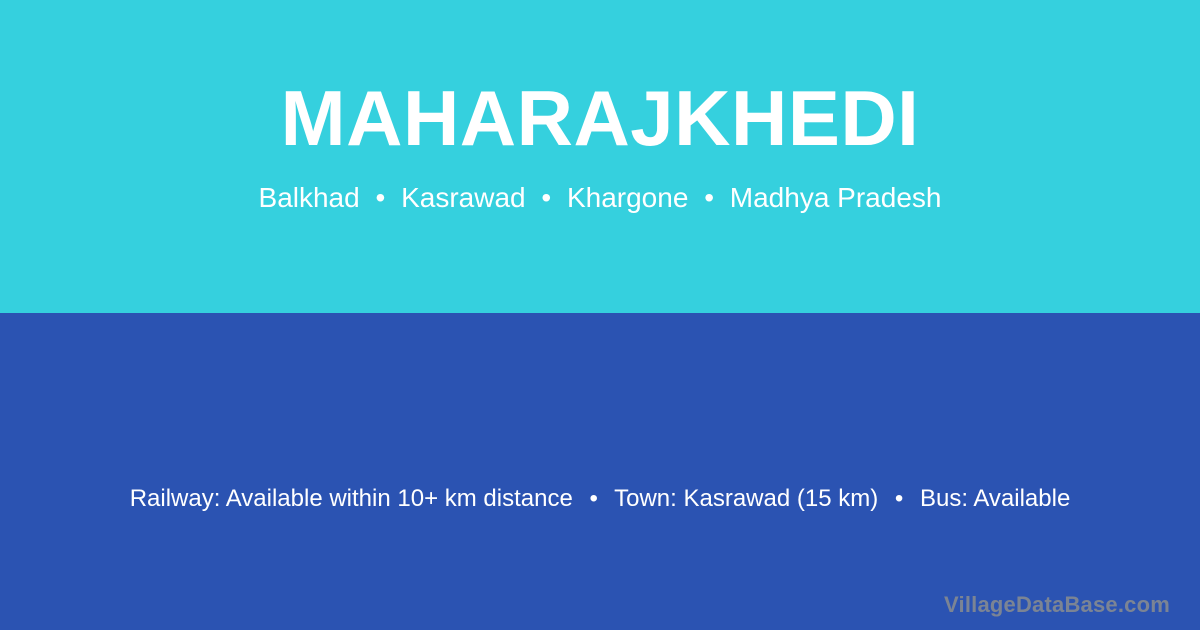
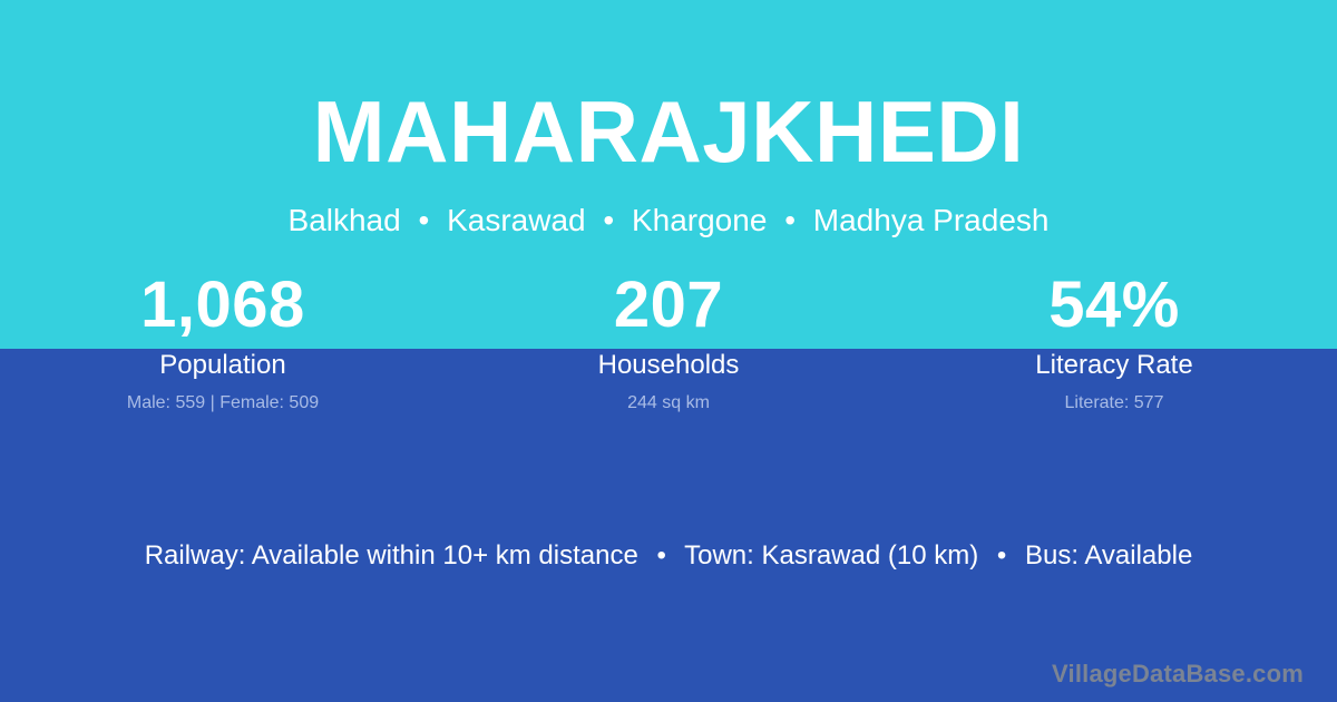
  MAHARAJKHEDI
  Balkhad • Kasrawad • Khargone • Madhya Pradesh
+ 1,068
+ Population
+ Male: 559 | Female: 509
+ 207
+ Households
+ 244 sq km
+ 54%
+ Literacy Rate
+ Literate: 577
- Railway: Available within 10+ km distance • Town: Kasrawad (15 km) • Bus: Available
+ Railway: Available within 10+ km distance • Town: Kasrawad (10 km) • Bus: Available
  VillageDataBase.com
